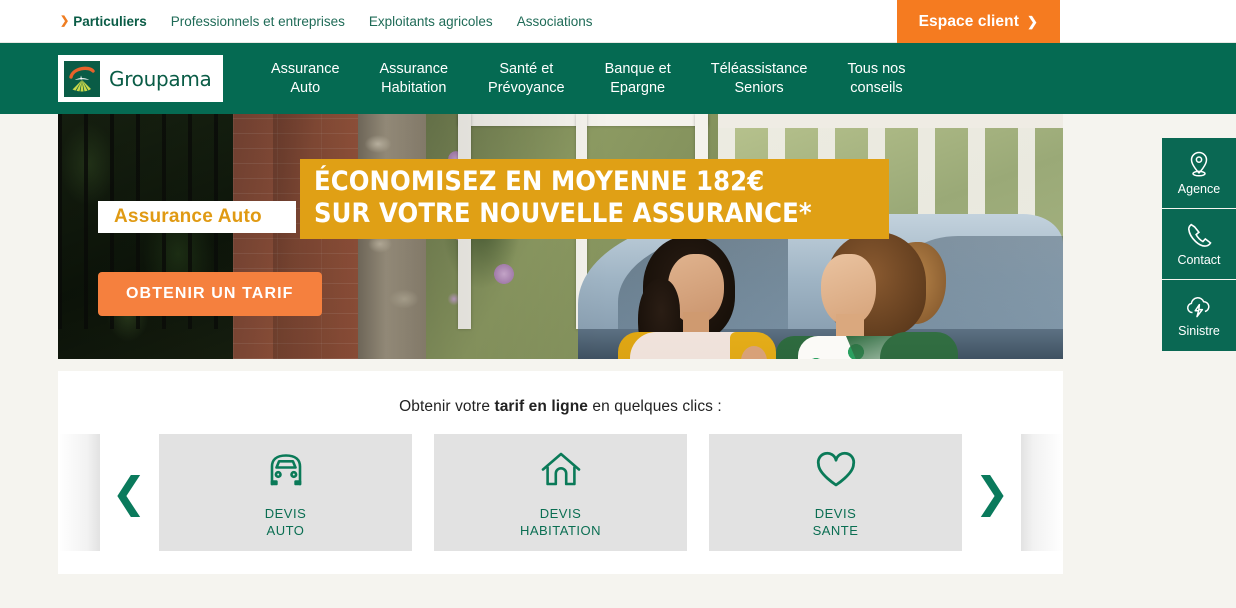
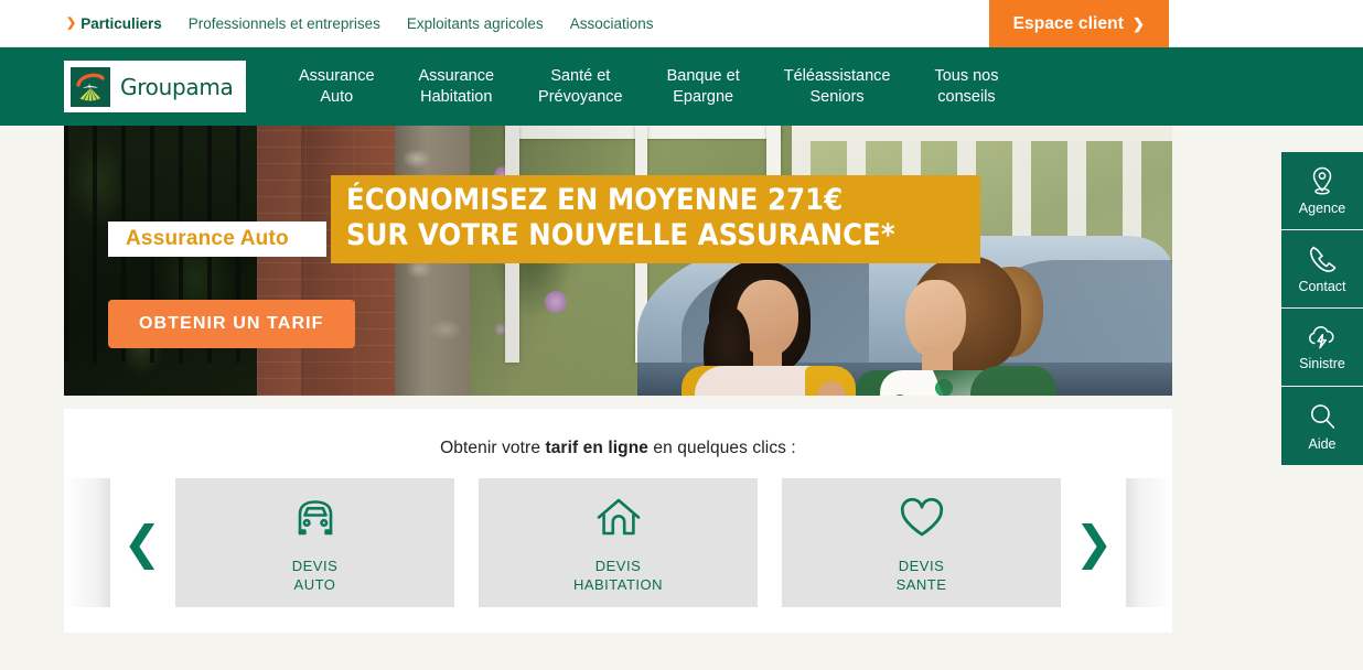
  ❯
  Particuliers
  Professionnels et entreprises
  Exploitants agricoles
  Associations
  Espace client
  ❯
  Groupama
  Assurance
  Auto
  Assurance
  Habitation
  Santé et
  Prévoyance
  Banque et
  Epargne
  Téléassistance
  Seniors
  Tous nos
  conseils
  Assurance Auto
- ÉCONOMISEZ EN MOYENNE 182€
+ ÉCONOMISEZ EN MOYENNE 271€
  SUR VOTRE NOUVELLE ASSURANCE*
  OBTENIR UN TARIF
  Agence
  Contact
  Sinistre
+ Aide
  Obtenir votre tarif en ligne en quelques clics :
  ❮
  DEVIS
  AUTO
  DEVIS
  HABITATION
  DEVIS
  SANTE
  ❯
